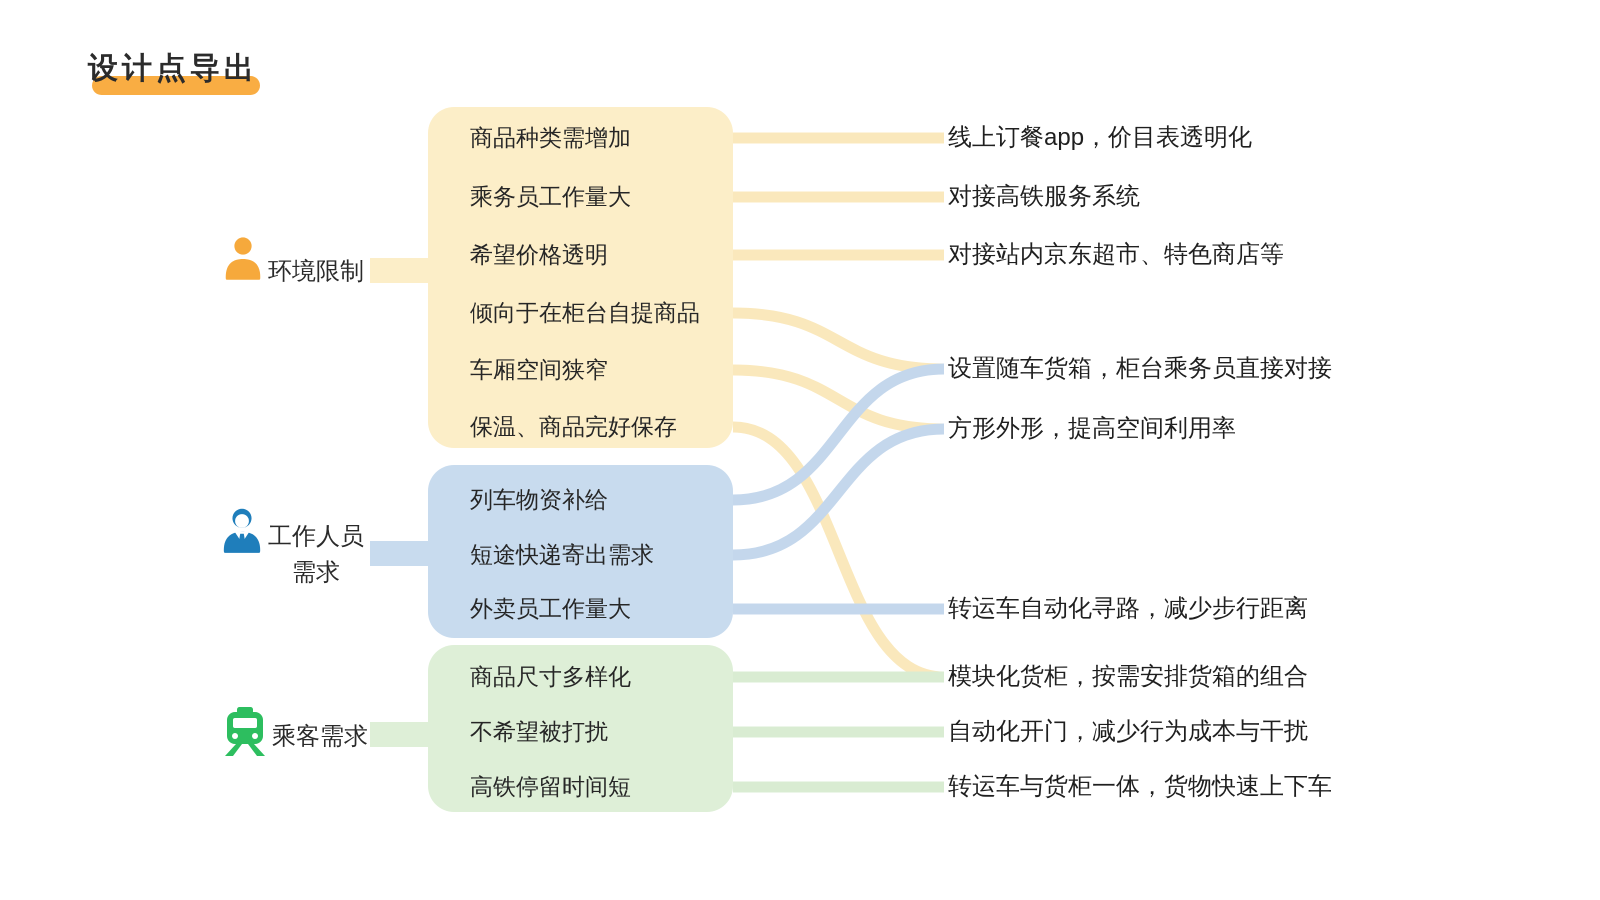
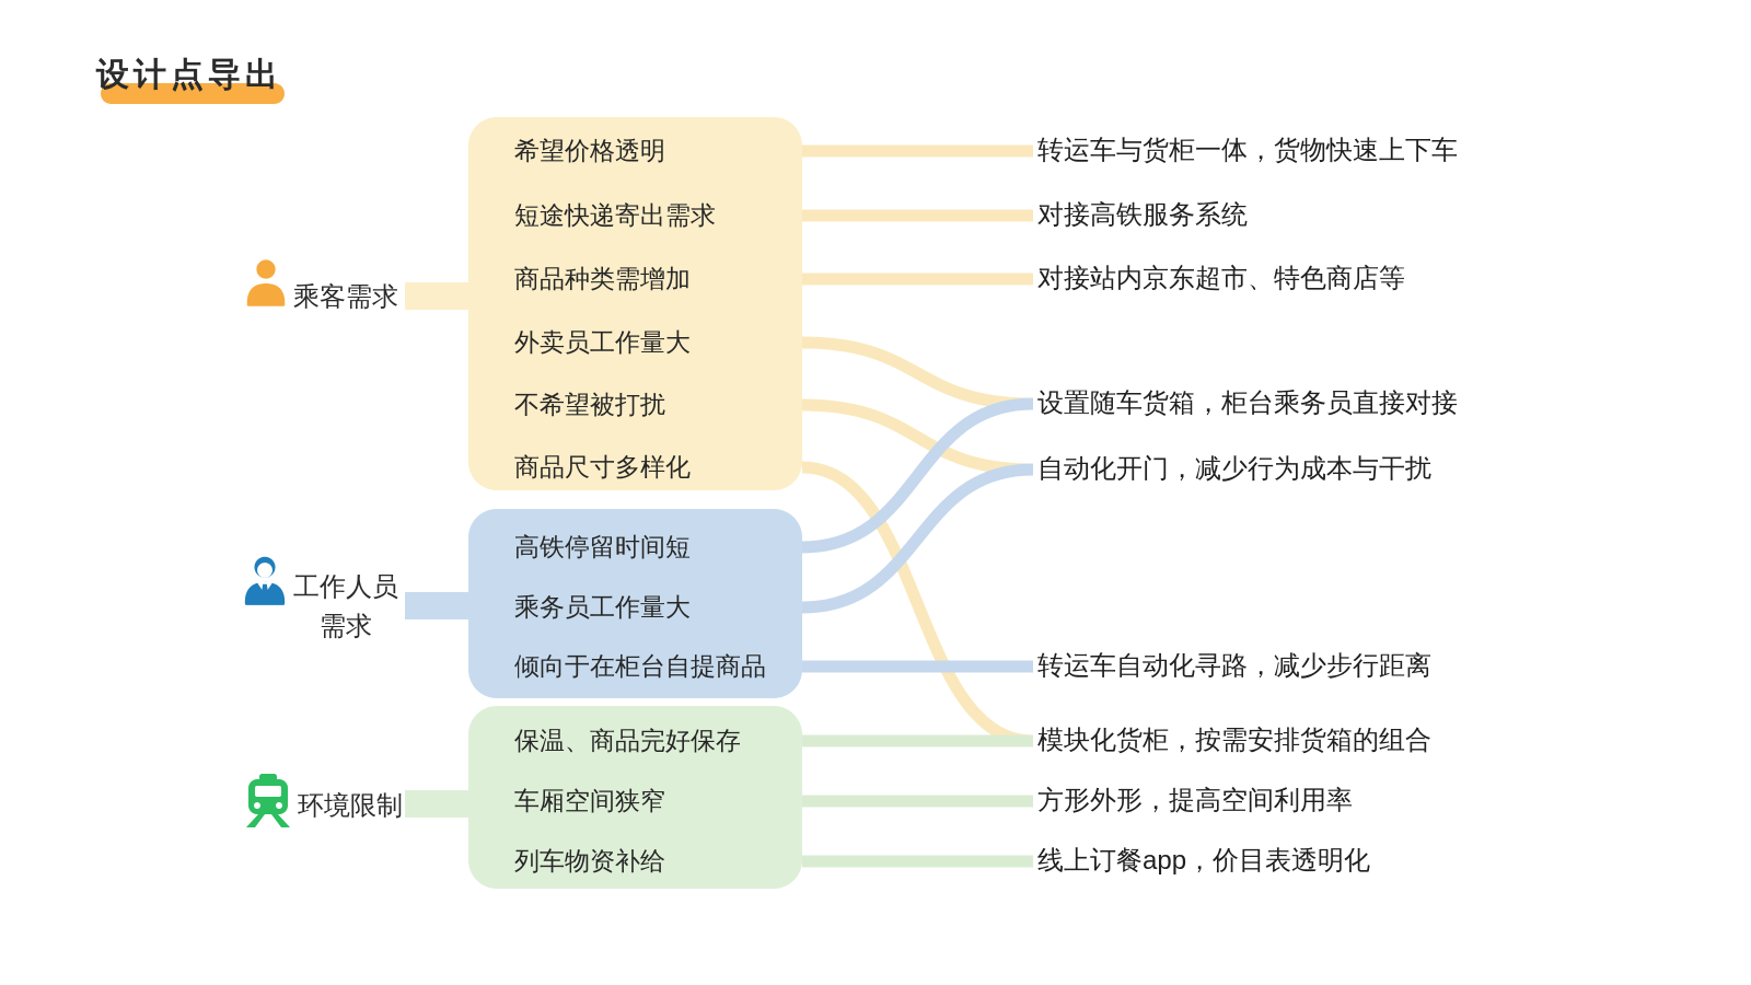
  设计点导出
- 环境限制
+ 乘客需求
  工作人员
  需求
- 乘客需求
+ 环境限制
- 商品种类需增加
+ 希望价格透明
- 乘务员工作量大
+ 短途快递寄出需求
- 希望价格透明
+ 商品种类需增加
- 倾向于在柜台自提商品
+ 外卖员工作量大
- 车厢空间狭窄
+ 不希望被打扰
- 保温、商品完好保存
+ 商品尺寸多样化
- 列车物资补给
+ 高铁停留时间短
- 短途快递寄出需求
+ 乘务员工作量大
- 外卖员工作量大
+ 倾向于在柜台自提商品
- 商品尺寸多样化
+ 保温、商品完好保存
- 不希望被打扰
+ 车厢空间狭窄
- 高铁停留时间短
+ 列车物资补给
- 线上订餐app，价目表透明化
+ 转运车与货柜一体，货物快速上下车
  对接高铁服务系统
  对接站内京东超市、特色商店等
  设置随车货箱，柜台乘务员直接对接
- 方形外形，提高空间利用率
+ 自动化开门，减少行为成本与干扰
  转运车自动化寻路，减少步行距离
  模块化货柜，按需安排货箱的组合
- 自动化开门，减少行为成本与干扰
+ 方形外形，提高空间利用率
- 转运车与货柜一体，货物快速上下车
+ 线上订餐app，价目表透明化
